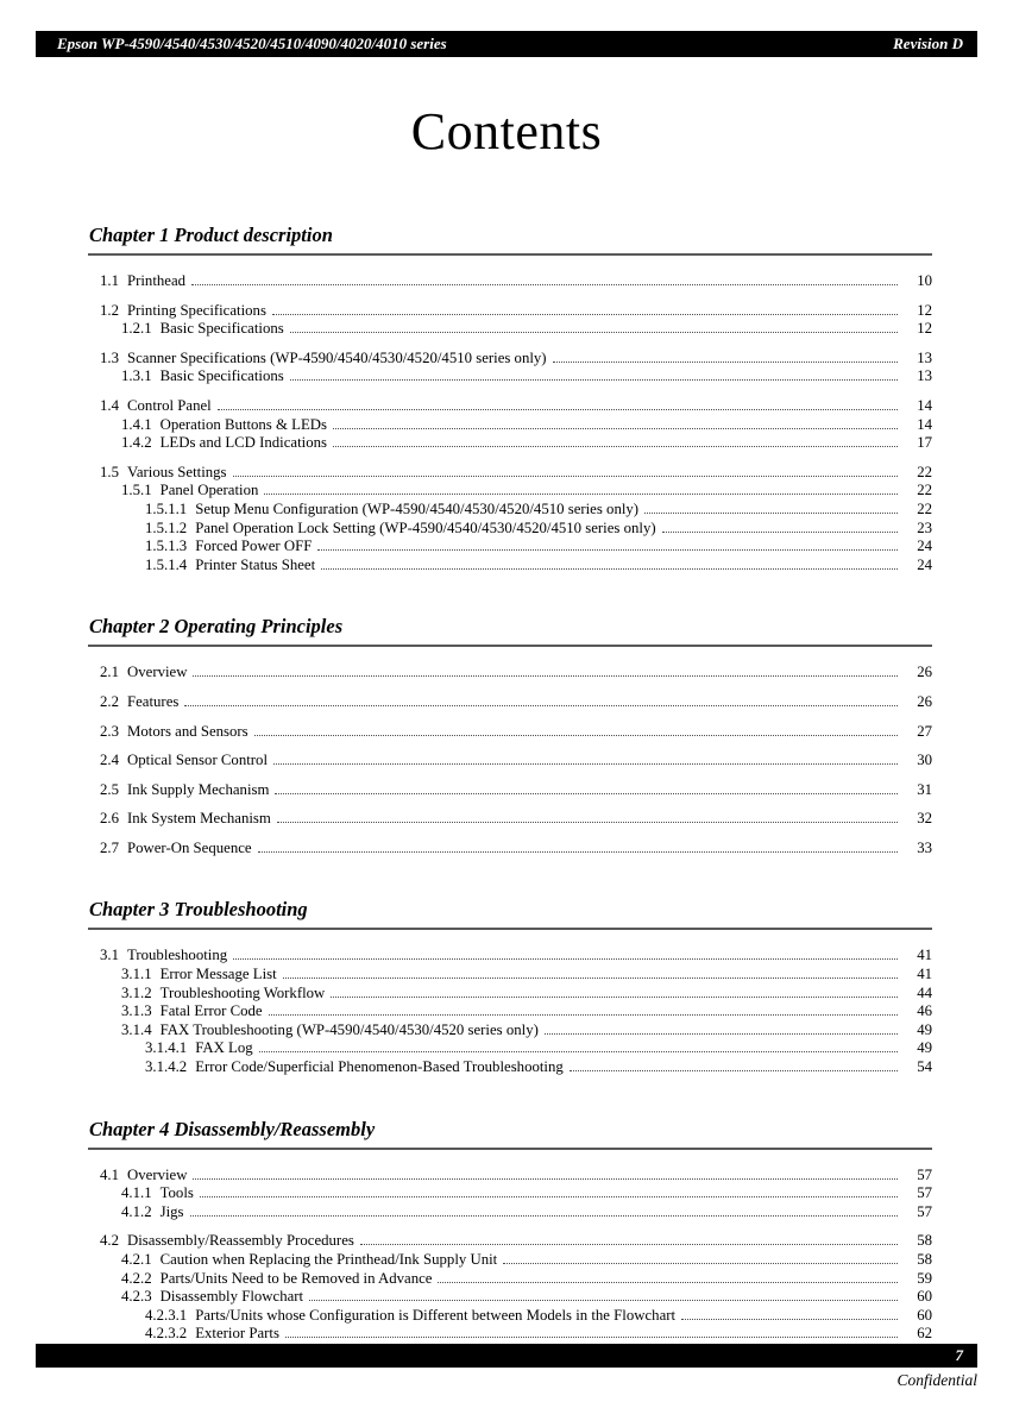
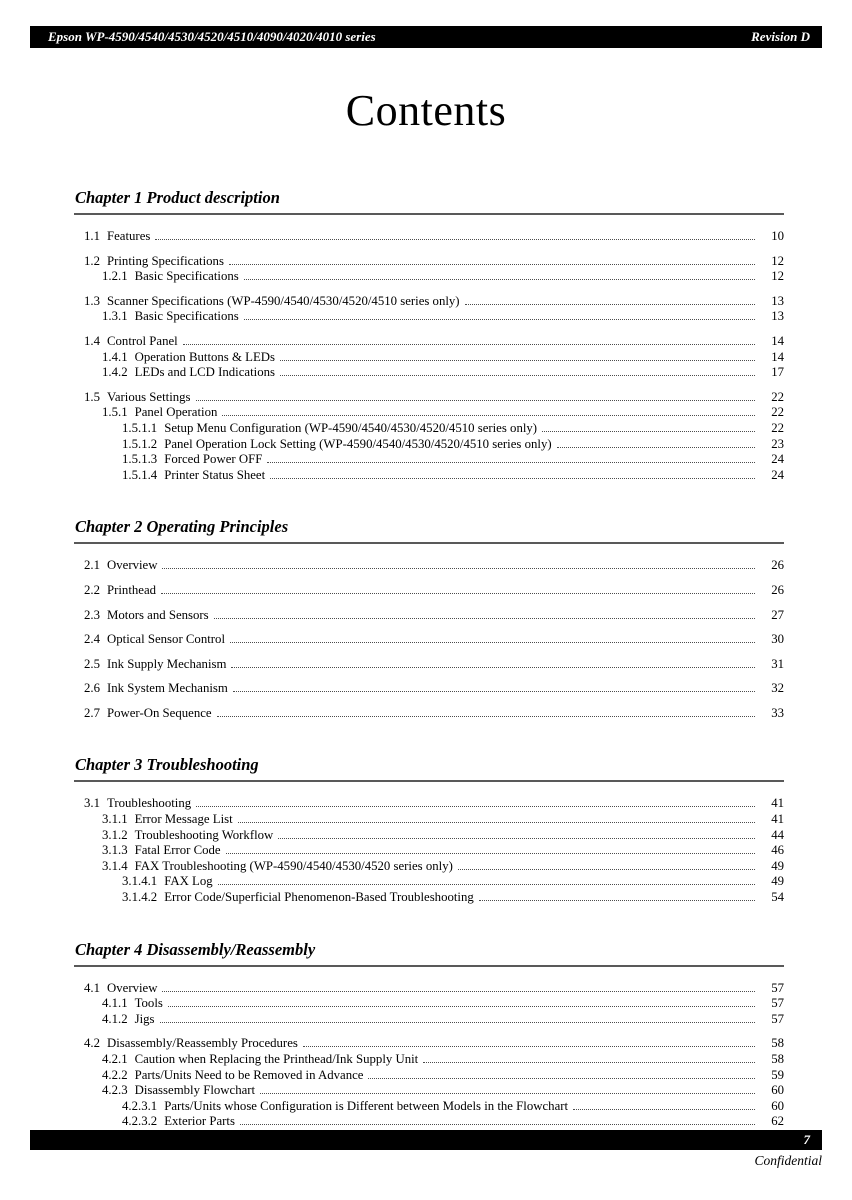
  Epson WP-4590/4540/4530/4520/4510/4090/4020/4010 series
  Revision D
  Contents
  Chapter 1 Product description
  1.1
- Printhead
+ Features
  10
  1.2
  Printing Specifications
  12
  1.2.1
  Basic Specifications
  12
  1.3
  Scanner Specifications (WP-4590/4540/4530/4520/4510 series only)
  13
  1.3.1
  Basic Specifications
  13
  1.4
  Control Panel
  14
  1.4.1
  Operation Buttons & LEDs
  14
  1.4.2
  LEDs and LCD Indications
  17
  1.5
  Various Settings
  22
  1.5.1
  Panel Operation
  22
  1.5.1.1
  Setup Menu Configuration (WP-4590/4540/4530/4520/4510 series only)
  22
  1.5.1.2
  Panel Operation Lock Setting (WP-4590/4540/4530/4520/4510 series only)
  23
  1.5.1.3
  Forced Power OFF
  24
  1.5.1.4
  Printer Status Sheet
  24
  Chapter 2 Operating Principles
  2.1
  Overview
  26
  2.2
- Features
+ Printhead
  26
  2.3
  Motors and Sensors
  27
  2.4
  Optical Sensor Control
  30
  2.5
  Ink Supply Mechanism
  31
  2.6
  Ink System Mechanism
  32
  2.7
  Power-On Sequence
  33
  Chapter 3 Troubleshooting
  3.1
  Troubleshooting
  41
  3.1.1
  Error Message List
  41
  3.1.2
  Troubleshooting Workflow
  44
  3.1.3
  Fatal Error Code
  46
  3.1.4
  FAX Troubleshooting (WP-4590/4540/4530/4520 series only)
  49
  3.1.4.1
  FAX Log
  49
  3.1.4.2
  Error Code/Superficial Phenomenon-Based Troubleshooting
  54
  Chapter 4 Disassembly/Reassembly
  4.1
  Overview
  57
  4.1.1
  Tools
  57
  4.1.2
  Jigs
  57
  4.2
  Disassembly/Reassembly Procedures
  58
  4.2.1
  Caution when Replacing the Printhead/Ink Supply Unit
  58
  4.2.2
  Parts/Units Need to be Removed in Advance
  59
  4.2.3
  Disassembly Flowchart
  60
  4.2.3.1
  Parts/Units whose Configuration is Different between Models in the Flowchart
  60
  4.2.3.2
  Exterior Parts
  62
  7
  Confidential
